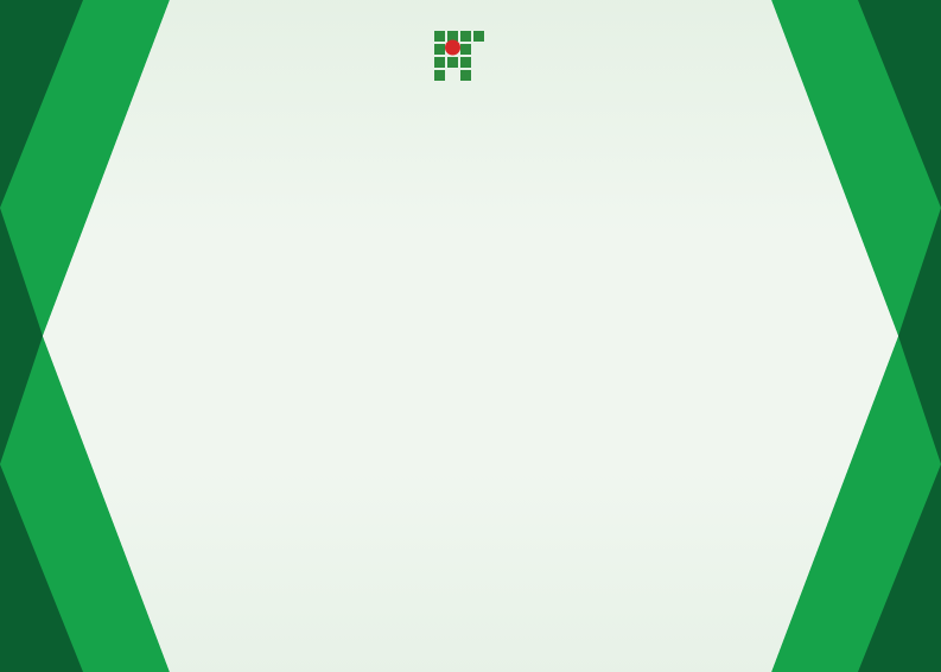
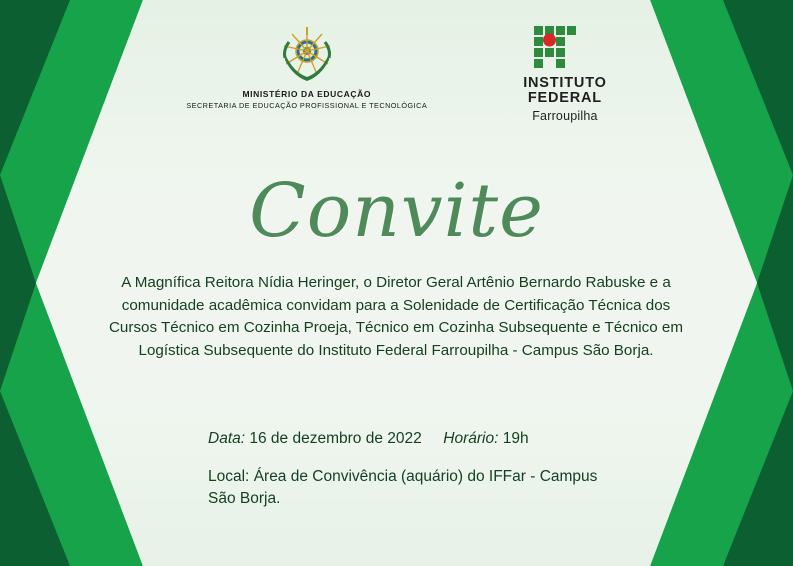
+ MINISTÉRIO DA EDUCAÇÃO
+ SECRETARIA DE EDUCAÇÃO PROFISSIONAL E TECNOLÓGICA
+ INSTITUTO
+ FEDERAL
+ Farroupilha
+ Convite
+ A Magnífica Reitora Nídia Heringer, o Diretor Geral Artênio Bernardo Rabuske e a comunidade acadêmica convidam para a Solenidade de Certificação Técnica dos Cursos Técnico em Cozinha Proeja, Técnico em Cozinha Subsequente e Técnico em Logística Subsequente do Instituto Federal Farroupilha - Campus São Borja.
+ Data: 16 de dezembro de 2022 Horário: 19h
+ Local: Área de Convivência (aquário) do IFFar - Campus São Borja.
